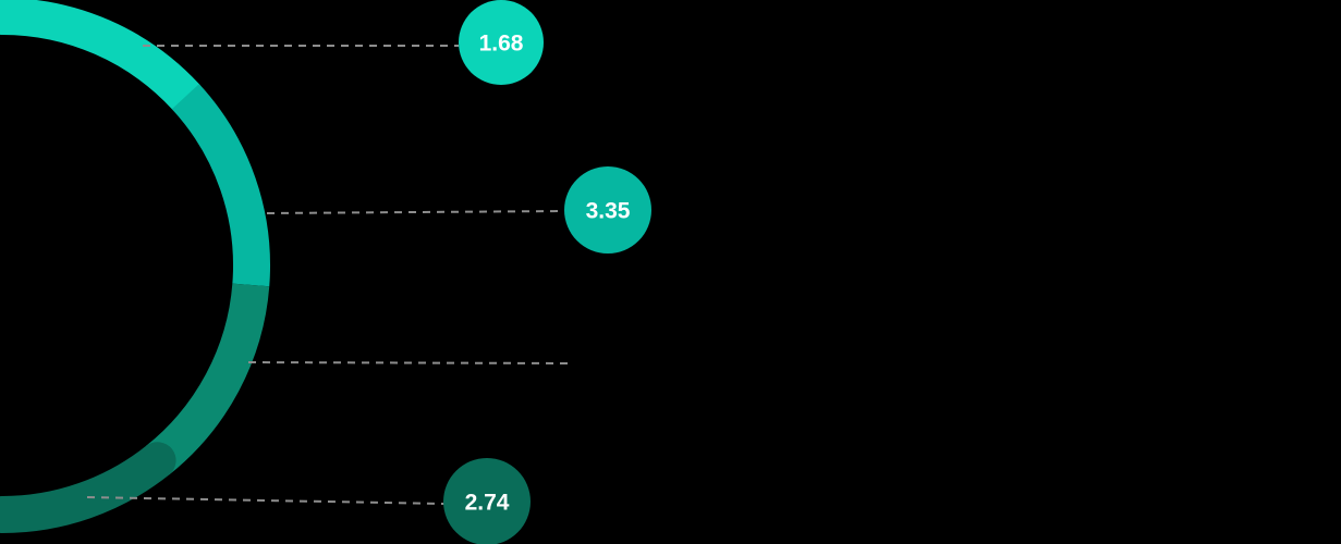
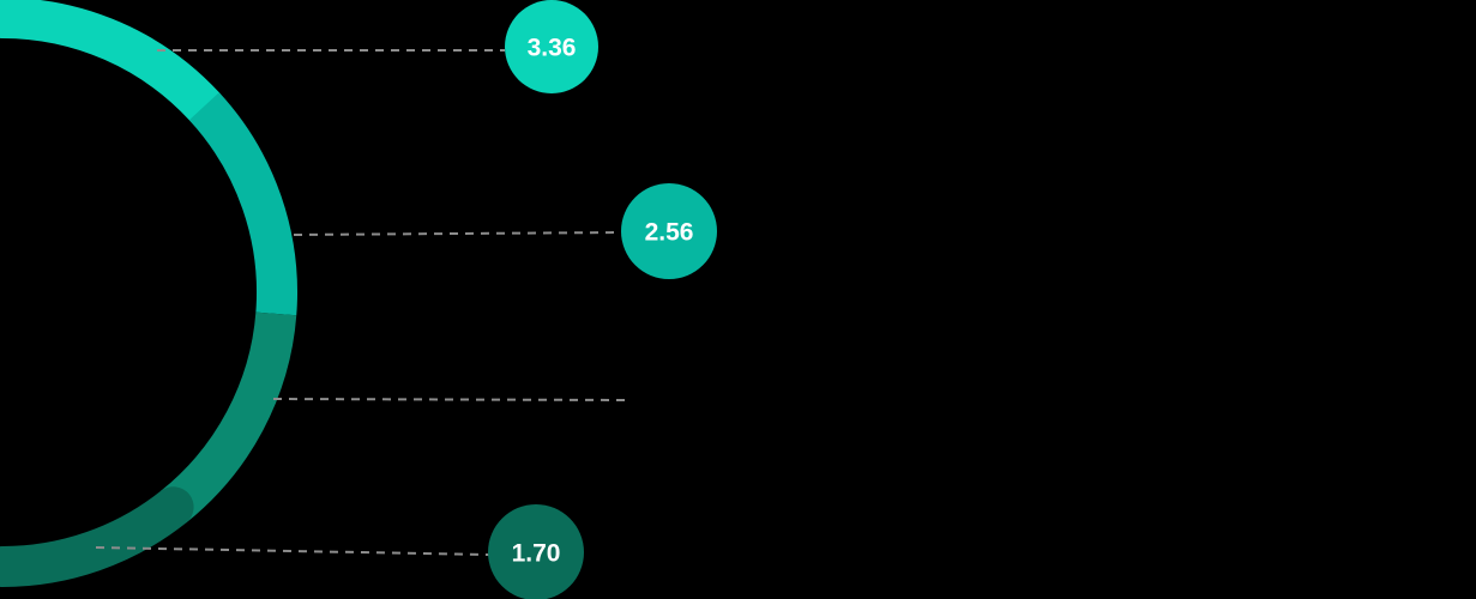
- 1.68
+ 3.36
- 3.35
+ 2.56
- 2.74
+ 1.70
